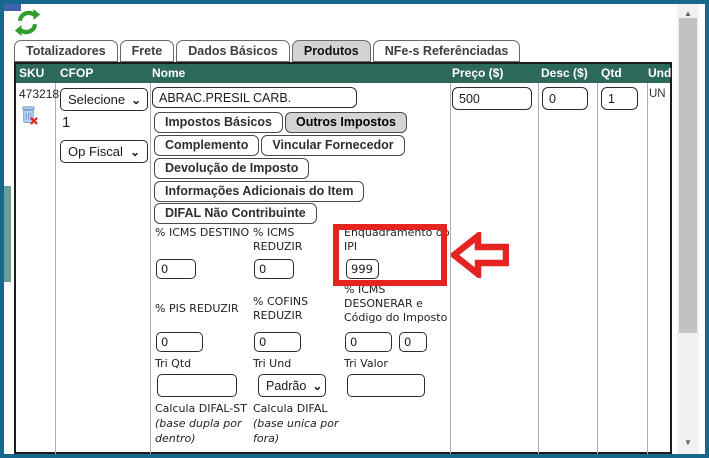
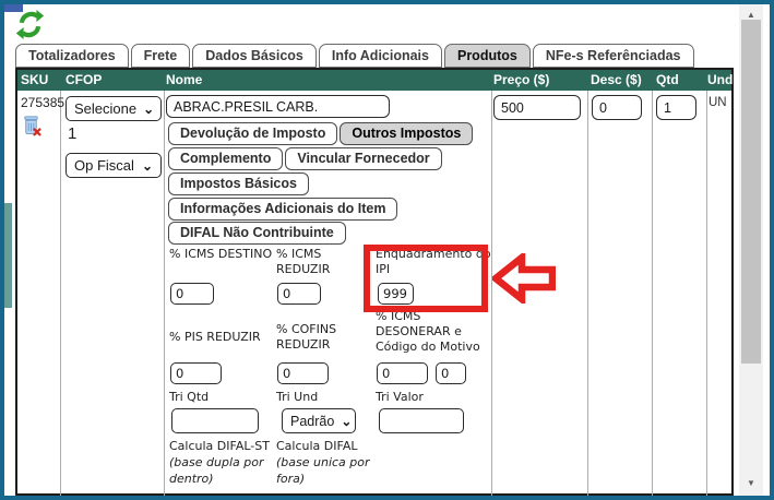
  Totalizadores
  Frete
  Dados Básicos
+ Info Adicionais
  Produtos
  NFe-s Referênciadas
  SKU
  CFOP
  Nome
  Preço ($)
  Desc ($)
  Qtd
  Und
- 473218
+ 275385
  Selecione
  ⌄
  1
  Op Fiscal
  ⌄
  ABRAC.PRESIL CARB.
  500
  0
  1
  UN
- Impostos Básicos
+ Devolução de Imposto
  Outros Impostos
  Complemento
  Vincular Fornecedor
- Devolução de Imposto
+ Impostos Básicos
  Informações Adicionais do Item
  DIFAL Não Contribuinte
  % ICMS DESTINO
  % ICMS REDUZIR
  Enquadramento do IPI
  0
  0
  999
  % PIS REDUZIR
  % COFINS REDUZIR
- % ICMS DESONERAR e Código do Imposto
+ % ICMS DESONERAR e Código do Motivo
  0
  0
  0
  0
  Tri Qtd
  Tri Und
  Tri Valor
  Padrão
  ⌄
  Calcula DIFAL-ST
  (base dupla por dentro)
  Calcula DIFAL
  (base unica por fora)
  ▲
  ▼
